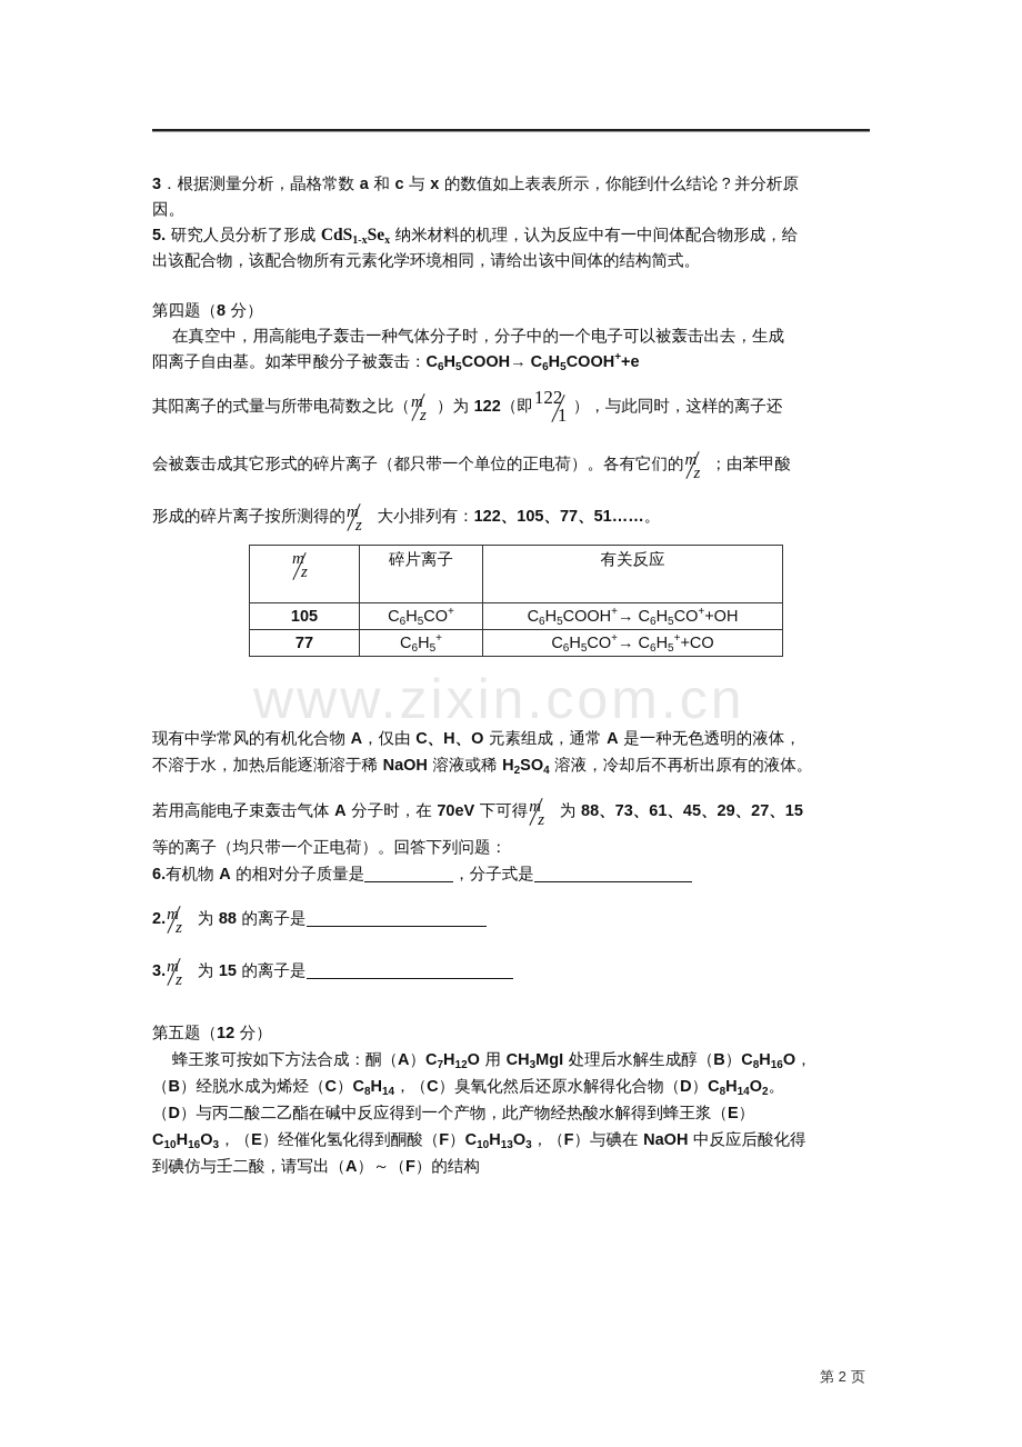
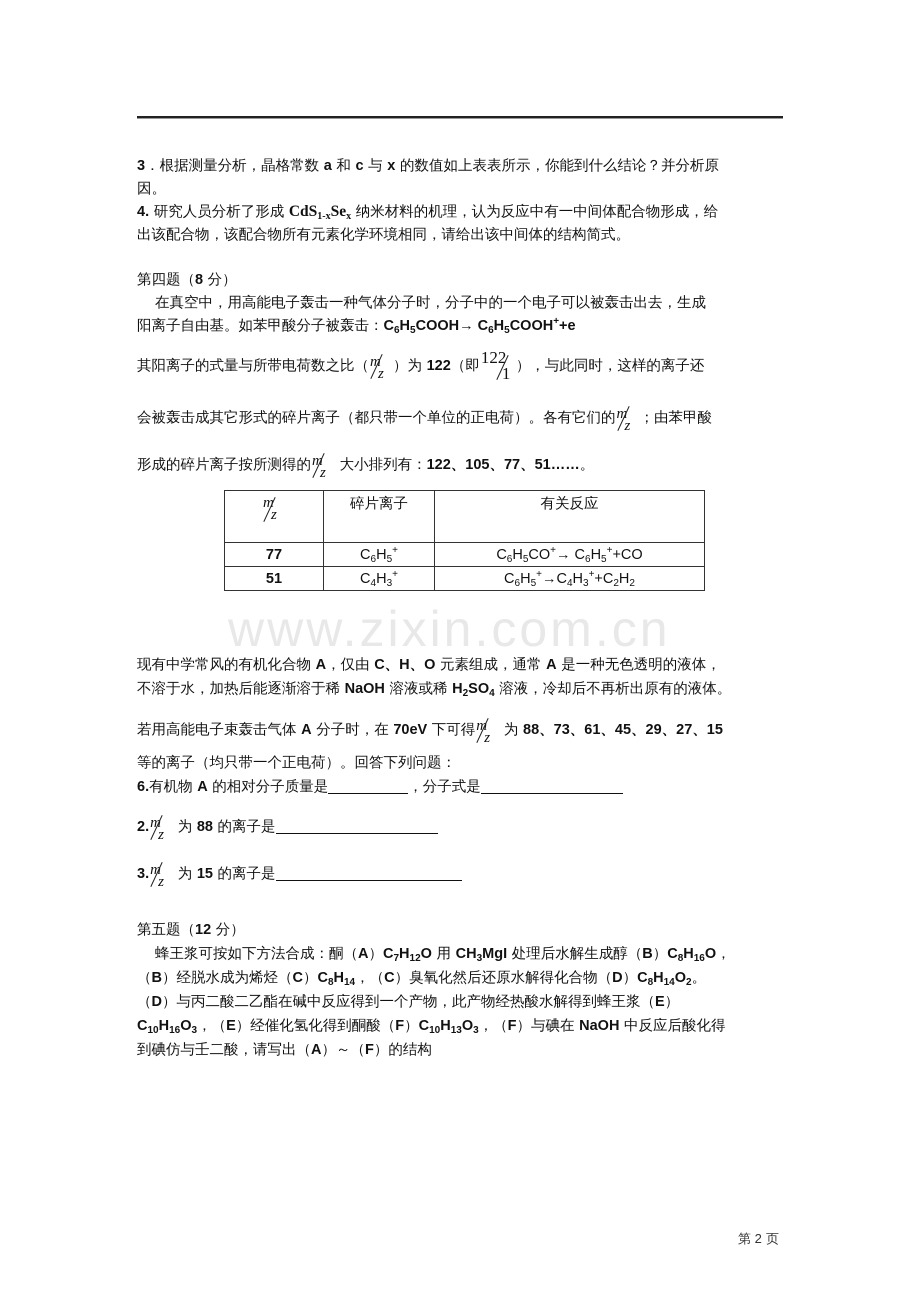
  3．根据测量分析，晶格常数 a 和 c 与 x 的数值如上表表所示，你能到什么结论？并分析原
  因。
- 5. 研究人员分析了形成 CdS1-xSex 纳米材料的机理，认为反应中有一中间体配合物形成，给
+ 4. 研究人员分析了形成 CdS1-xSex 纳米材料的机理，认为反应中有一中间体配合物形成，给
  出该配合物，该配合物所有元素化学环境相同，请给出该中间体的结构简式。
  第四题（8 分）
  在真空中，用高能电子轰击一种气体分子时，分子中的一个电子可以被轰击出去，生成
  阳离子自由基。如苯甲酸分子被轰击：C6H5COOH→ C6H5COOH++e
  其阳离子的式量与所带电荷数之比（
  m
  z
  ）为 122（即
  122
  1
  ），与此同时，这样的离子还
  会被轰击成其它形式的碎片离子（都只带一个单位的正电荷）。各有它们的
  m
  z
  ；由苯甲酸
  形成的碎片离子按所测得的
  m
  z
  大小排列有：122、105、77、51……。
  mz	碎片离子	有关反应
- 105	C6H5CO+	C6H5COOH+→ C6H5CO++OH
  77	C6H5+	C6H5CO+→ C6H5++CO
+ 51	C4H3+	C6H5+→C4H3++C2H2
  www.zixin.com.cn
  现有中学常风的有机化合物 A，仅由 C、H、O 元素组成，通常 A 是一种无色透明的液体，
  不溶于水，加热后能逐渐溶于稀 NaOH 溶液或稀 H2SO4 溶液，冷却后不再析出原有的液体。
  若用高能电子束轰击气体 A 分子时，在 70eV 下可得
  m
  z
  为 88、73、61、45、29、27、15
  等的离子（均只带一个正电荷）。回答下列问题：
  6.有机物 A 的相对分子质量是 ，分子式是
  2.
  m
  z
  为 88 的离子是
  3.
  m
  z
  为 15 的离子是
  第五题（12 分）
  蜂王浆可按如下方法合成：酮（A）C7H12O 用 CH3MgI 处理后水解生成醇（B）C8H16O，
  （B）经脱水成为烯烃（C）C8H14，（C）臭氧化然后还原水解得化合物（D）C8H14O2。
  （D）与丙二酸二乙酯在碱中反应得到一个产物，此产物经热酸水解得到蜂王浆（E）
  C10H16O3，（E）经催化氢化得到酮酸（F）C10H13O3，（F）与碘在 NaOH 中反应后酸化得
  到碘仿与壬二酸，请写出（A）～（F）的结构
  第 2 页
